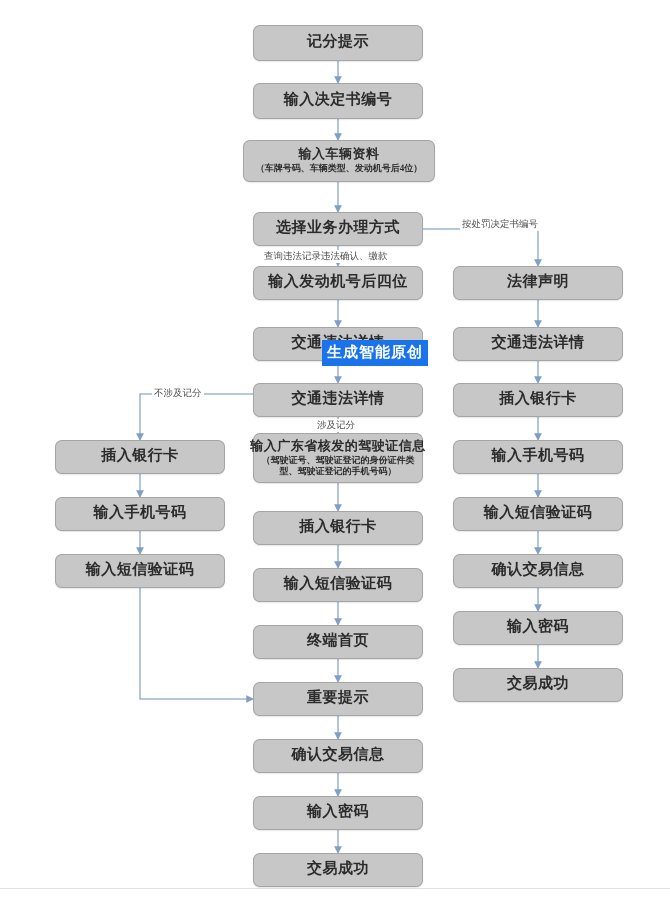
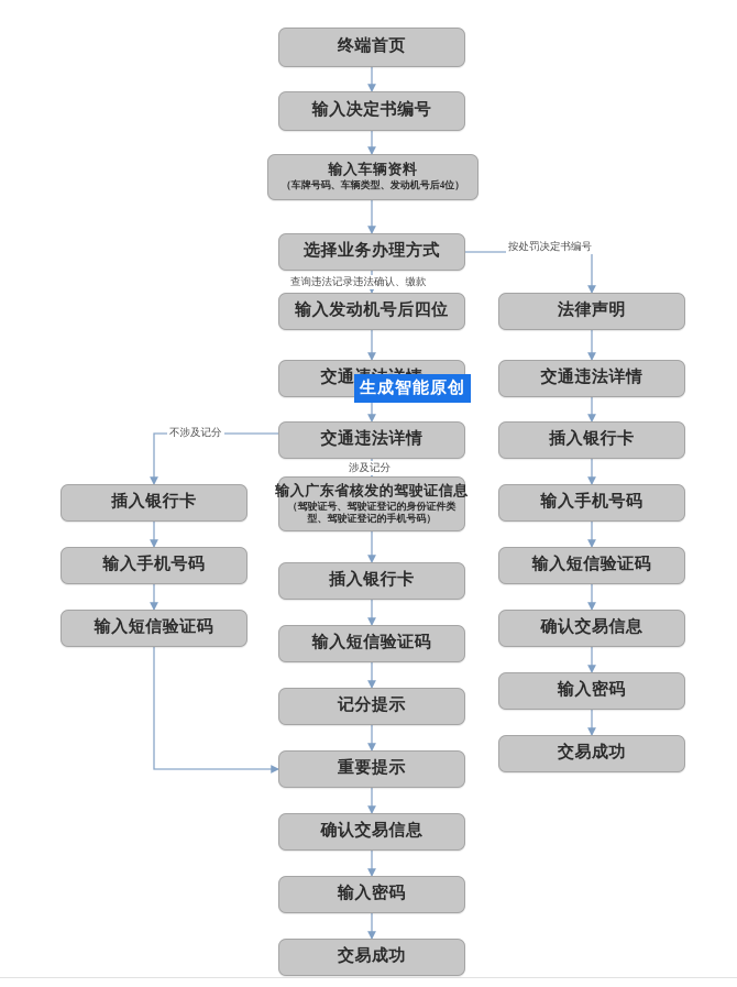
- 记分提示
+ 终端首页
  输入决定书编号
  输入车辆资料
  （车牌号码、车辆类型、发动机号后4位）
  选择业务办理方式
  输入发动机号后四位
  交通违法详情
  输入广东省核发的驾驶证信息
  （驾驶证号、驾驶证登记的身份证件类型、驾驶证登记的手机号码）
  插入银行卡
  输入短信验证码
- 终端首页
+ 记分提示
  重要提示
  确认交易信息
  输入密码
  交易成功
  插入银行卡
  输入手机号码
  输入短信验证码
  法律声明
  交通违法详情
  插入银行卡
  输入手机号码
  输入短信验证码
  确认交易信息
  输入密码
  交易成功
  按处罚决定书编号
  查询违法记录违法确认、缴款
  不涉及记分
  涉及记分
  生成智能原创
